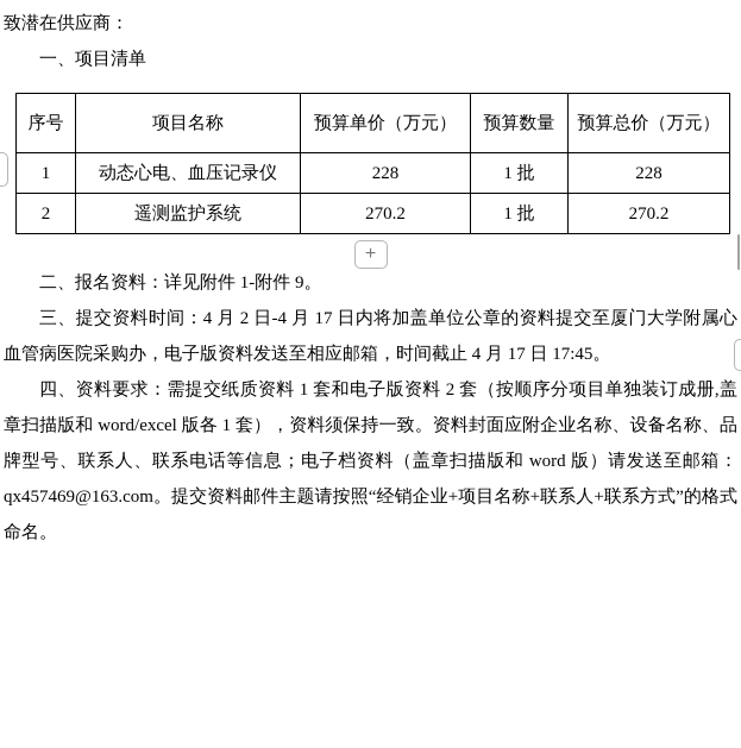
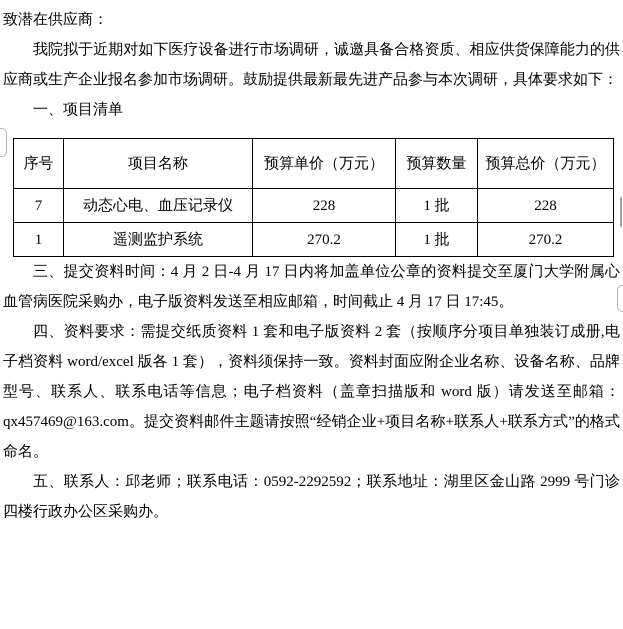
  致潜在供应商：
+ 我院拟于近期对如下医疗设备进行市场调研，诚邀具备合格资质、相应供货保障能力的供应商或生产企业报名参加市场调研。鼓励提供最新最先进产品参与本次调研，具体要求如下：
  一、项目清单
  序号	项目名称	预算单价（万元）	预算数量	预算总价（万元）
- 1	动态心电、血压记录仪	228	1 批	228
+ 7	动态心电、血压记录仪	228	1 批	228
- 2	遥测监护系统	270.2	1 批	270.2
+ 1	遥测监护系统	270.2	1 批	270.2
- +
- 二、报名资料：详见附件 1-附件 9。
  三、提交资料时间：4 月 2 日-4 月 17 日内将加盖单位公章的资料提交至厦门大学附属心血管病医院采购办，电子版资料发送至相应邮箱，时间截止 4 月 17 日 17:45。
- 四、资料要求：需提交纸质资料 1 套和电子版资料 2 套（按顺序分项目单独装订成册,盖章扫描版和 word/excel 版各 1 套），资料须保持一致。资料封面应附企业名称、设备名称、品牌型号、联系人、联系电话等信息；电子档资料（盖章扫描版和 word 版）请发送至邮箱：qx457469@163.com。提交资料邮件主题请按照“经销企业+项目名称+联系人+联系方式”的格式命名。
+ 四、资料要求：需提交纸质资料 1 套和电子版资料 2 套（按顺序分项目单独装订成册,电子档资料 word/excel 版各 1 套），资料须保持一致。资料封面应附企业名称、设备名称、品牌型号、联系人、联系电话等信息；电子档资料（盖章扫描版和 word 版）请发送至邮箱：qx457469@163.com。提交资料邮件主题请按照“经销企业+项目名称+联系人+联系方式”的格式命名。
+ 五、联系人：邱老师；联系电话：0592-2292592；联系地址：湖里区金山路 2999 号门诊四楼行政办公区采购办。
